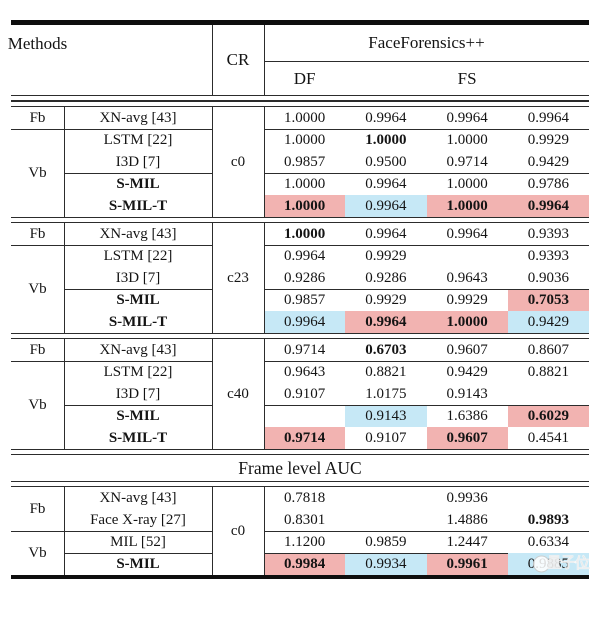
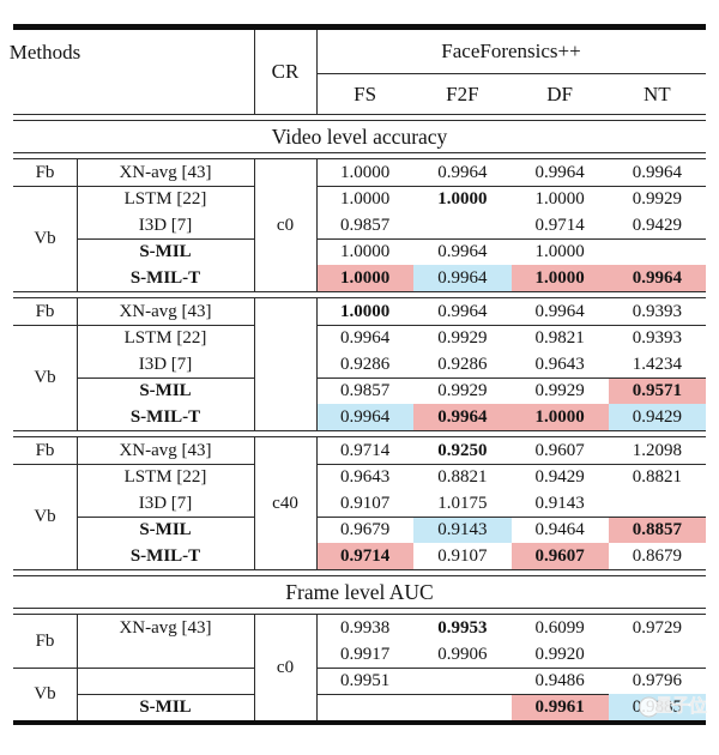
  Methods
  CR
  FaceForensics++
- DF
+ FS
+ F2F
- FS
+ DF
+ NT
+ Video level accuracy
  Fb
  Vb
  XN-avg [43]
  LSTM [22]
  I3D [7]
  S-MIL
  S-MIL-T
  c0
  1.0000
  0.9964
  0.9964
  0.9964
  1.0000
  1.0000
  1.0000
  0.9929
  0.9857
- 0.9500
  0.9714
  0.9429
  1.0000
  0.9964
  1.0000
- 0.9786
  1.0000
  0.9964
  1.0000
  0.9964
  Fb
  Vb
  XN-avg [43]
  LSTM [22]
  I3D [7]
  S-MIL
  S-MIL-T
- c23
  1.0000
  0.9964
  0.9964
  0.9393
  0.9964
  0.9929
+ 0.9821
  0.9393
  0.9286
  0.9286
  0.9643
- 0.9036
+ 1.4234
  0.9857
  0.9929
  0.9929
- 0.7053
+ 0.9571
  0.9964
  0.9964
  1.0000
  0.9429
  Fb
  Vb
  XN-avg [43]
  LSTM [22]
  I3D [7]
  S-MIL
  S-MIL-T
  c40
  0.9714
- 0.6703
+ 0.9250
  0.9607
- 0.8607
+ 1.2098
  0.9643
  0.8821
  0.9429
  0.8821
  0.9107
  1.0175
  0.9143
+ 0.9679
  0.9143
- 1.6386
+ 0.9464
- 0.6029
+ 0.8857
  0.9714
  0.9107
  0.9607
- 0.4541
+ 0.8679
  Frame level AUC
  Fb
  Vb
  XN-avg [43]
- Face X-ray [27]
- MIL [52]
  S-MIL
  c0
- 0.7818
+ 0.9938
+ 0.9953
- 0.9936
+ 0.6099
+ 0.9729
- 0.8301
+ 0.9917
+ 0.9906
- 1.4886
+ 0.9920
- 0.9893
- 1.1200
+ 0.9951
- 0.9859
- 1.2447
+ 0.9486
- 0.6334
+ 0.9796
- 0.9984
- 0.9934
  0.9961
  0.9885
  量子位
